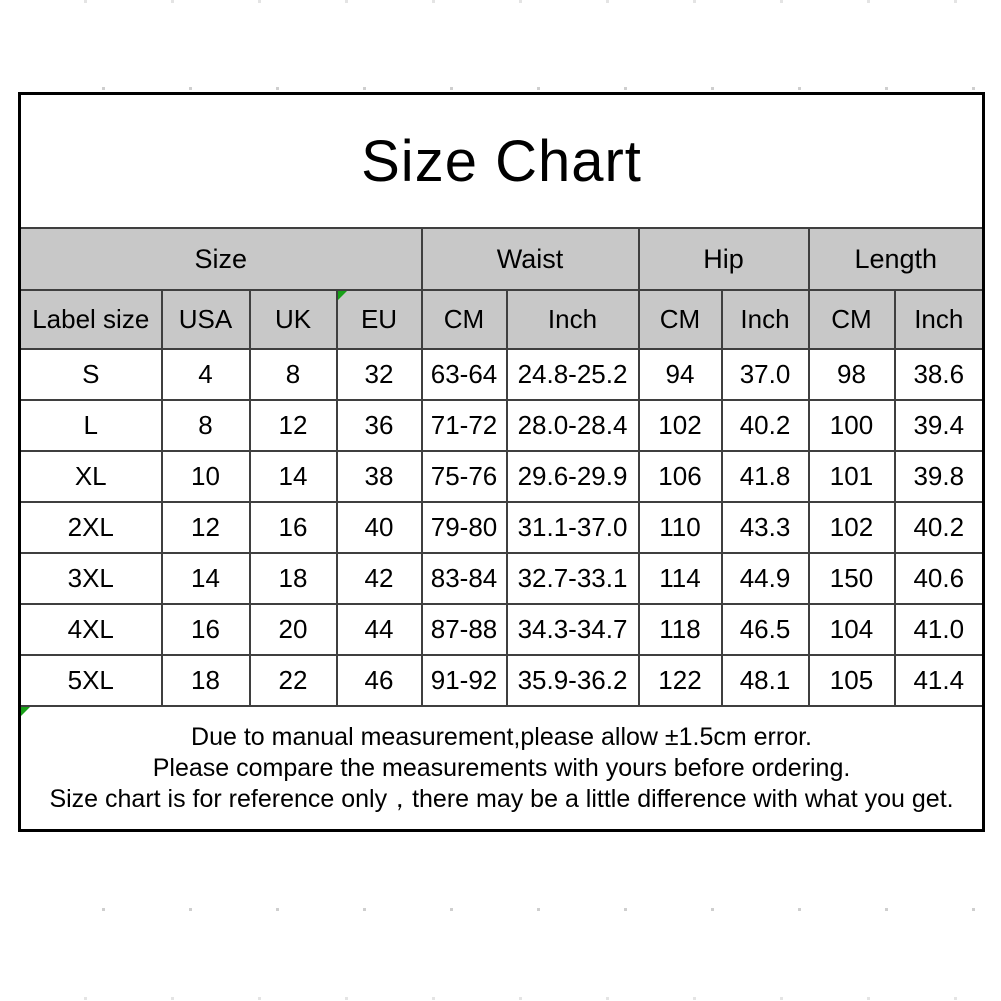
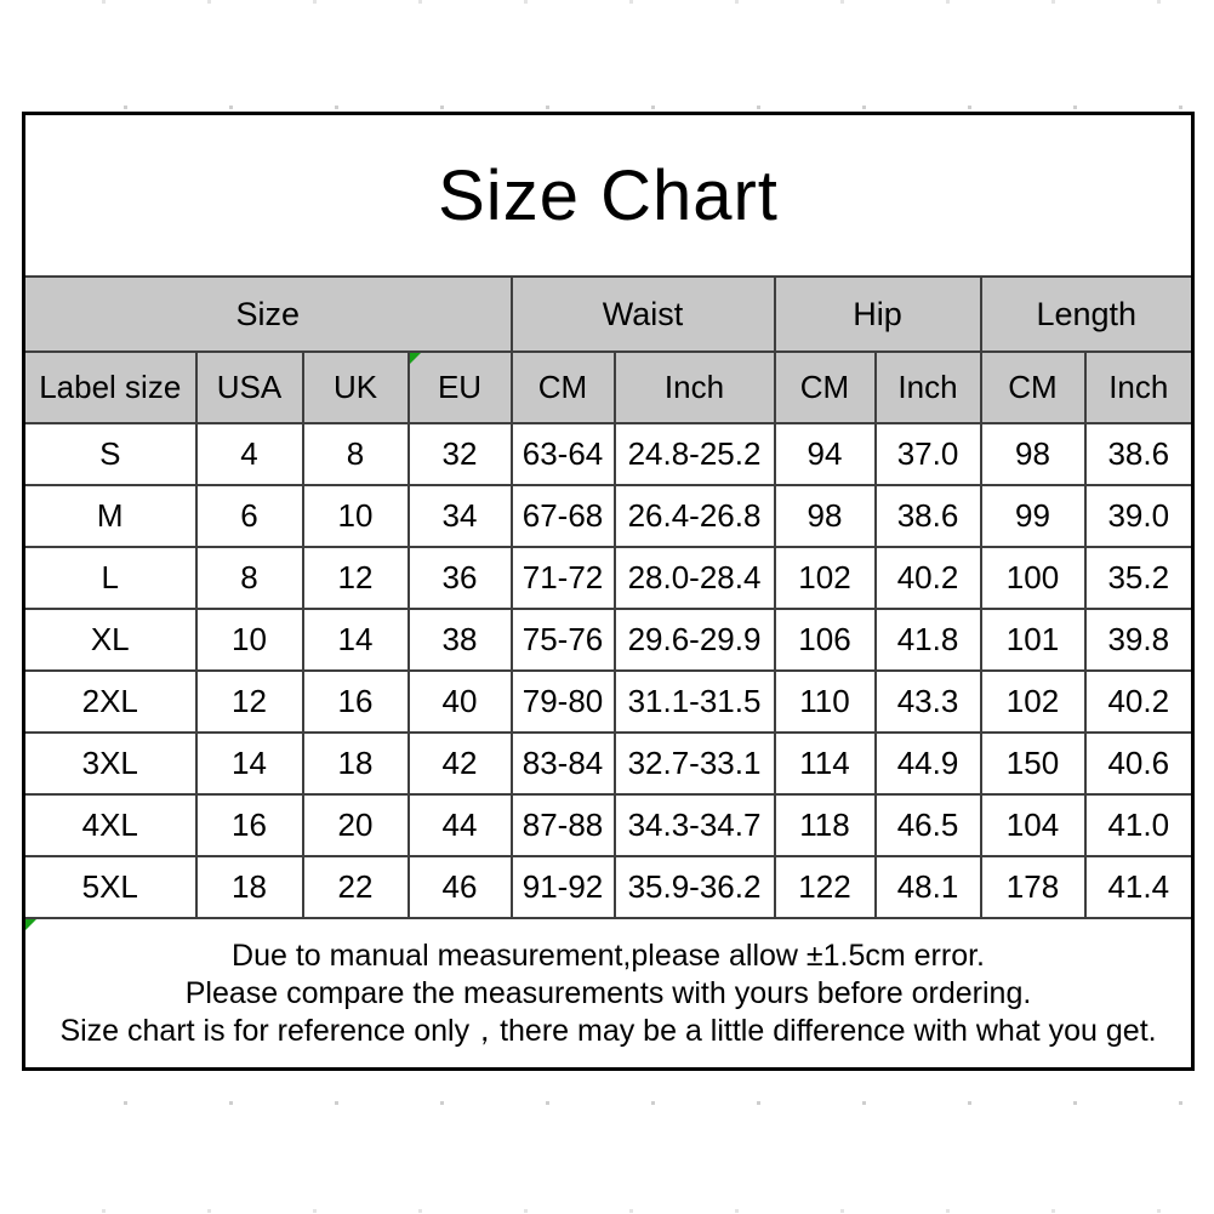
  Size Chart
  Size	Waist	Hip	Length
  Label size	USA	UK	EU	CM	Inch	CM	Inch	CM	Inch
  S	4	8	32	63-64	24.8-25.2	94	37.0	98	38.6
+ M	6	10	34	67-68	26.4-26.8	98	38.6	99	39.0
- L	8	12	36	71-72	28.0-28.4	102	40.2	100	39.4
+ L	8	12	36	71-72	28.0-28.4	102	40.2	100	35.2
  XL	10	14	38	75-76	29.6-29.9	106	41.8	101	39.8
- 2XL	12	16	40	79-80	31.1-37.0	110	43.3	102	40.2
+ 2XL	12	16	40	79-80	31.1-31.5	110	43.3	102	40.2
  3XL	14	18	42	83-84	32.7-33.1	114	44.9	150	40.6
  4XL	16	20	44	87-88	34.3-34.7	118	46.5	104	41.0
- 5XL	18	22	46	91-92	35.9-36.2	122	48.1	105	41.4
+ 5XL	18	22	46	91-92	35.9-36.2	122	48.1	178	41.4
  Due to manual measurement,please allow ±1.5cm error. Please compare the measurements with yours before ordering. Size chart is for reference only，there may be a little difference with what you get.
